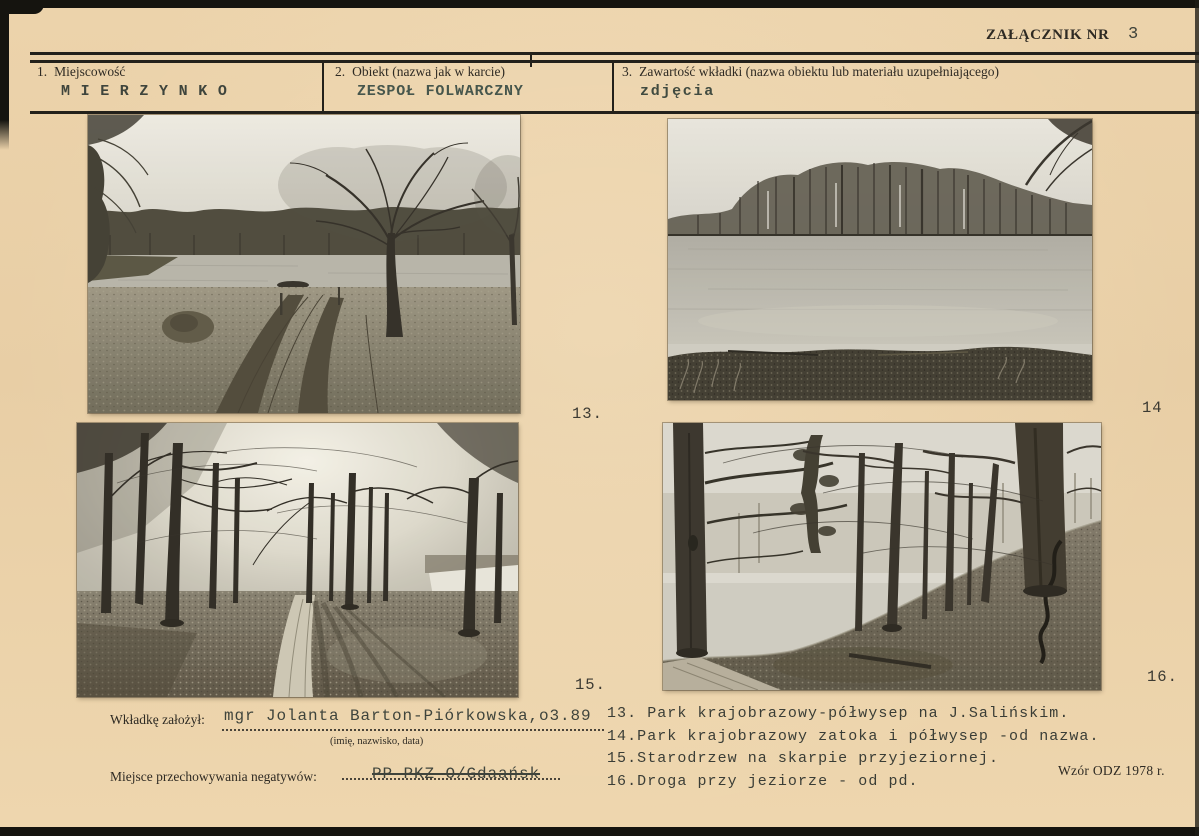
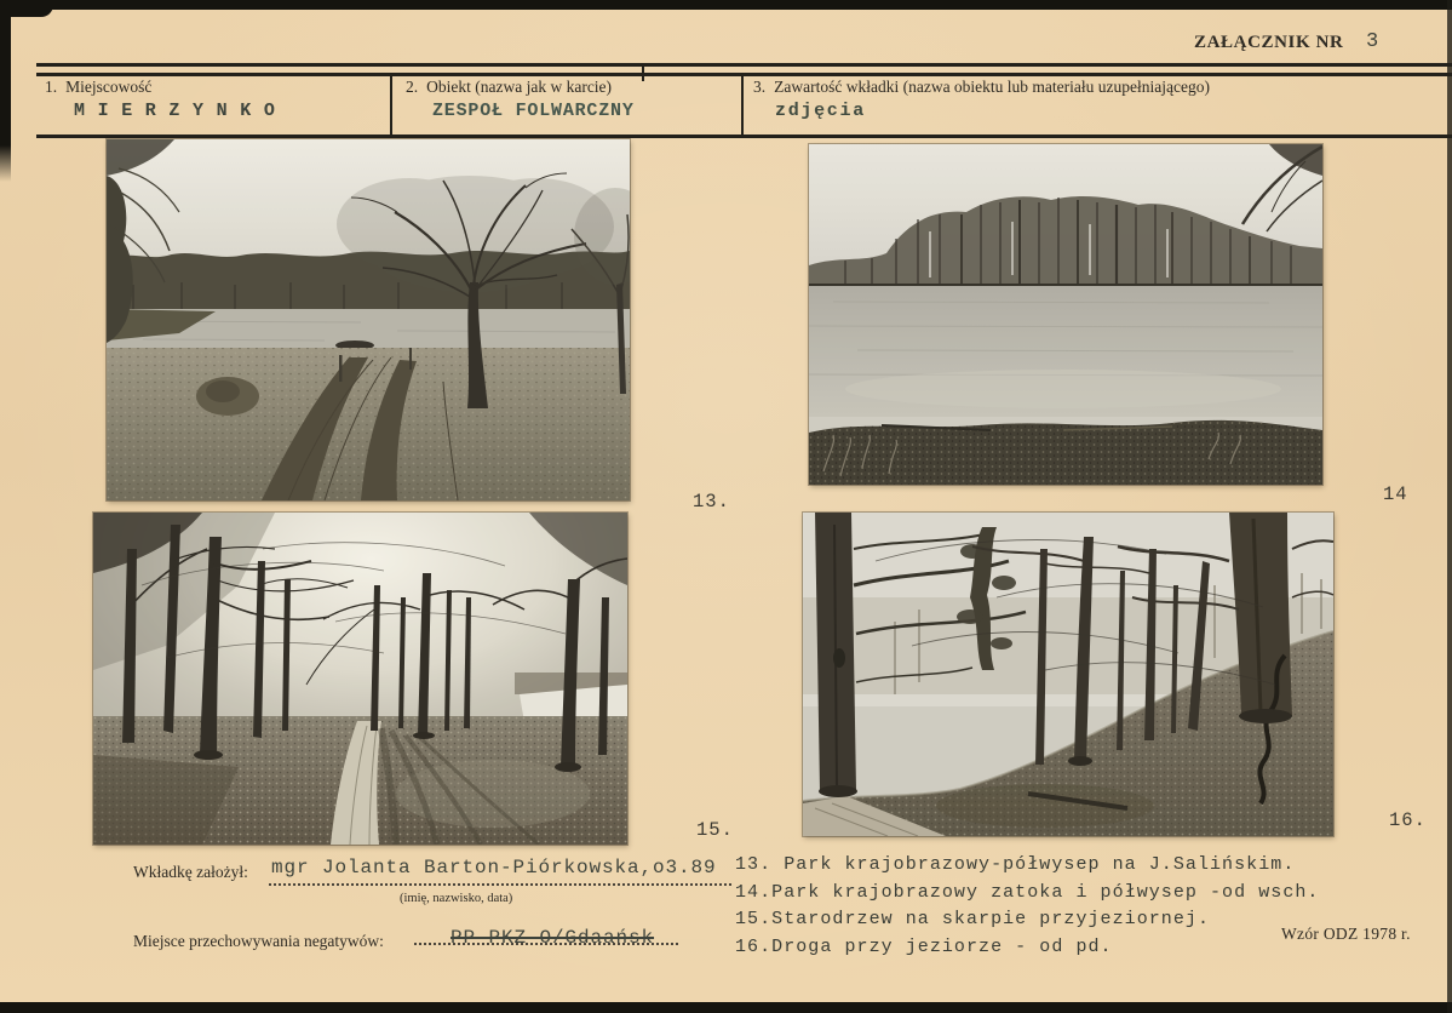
  ZAŁĄCZNIK NR
  3
  1. Miejscowość
  M I E R Z Y N K O
  2. Obiekt (nazwa jak w karcie)
  ZESPOŁ FOLWARCZNY
  3. Zawartość wkładki (nazwa obiektu lub materiału uzupełniającego)
  zdjęcia
  13.
  14
  15.
  16.
  Wkładkę założył:
  mgr Jolanta Barton-Piórkowska,o3.89
  (imię, nazwisko, data)
  Miejsce przechowywania negatywów:
  PP PKZ O/Gdaańsk
  13. Park krajobrazowy-półwysep na J.Salińskim.
- 14.Park krajobrazowy zatoka i półwysep -od nazwa.
+ 14.Park krajobrazowy zatoka i półwysep -od wsch.
  15.Starodrzew na skarpie przyjeziornej.
  16.Droga przy jeziorze - od pd.
  Wzór ODZ 1978 r.
